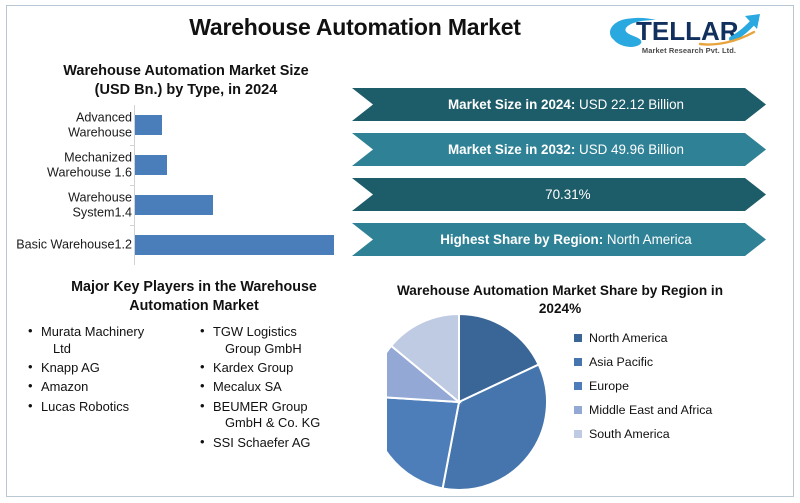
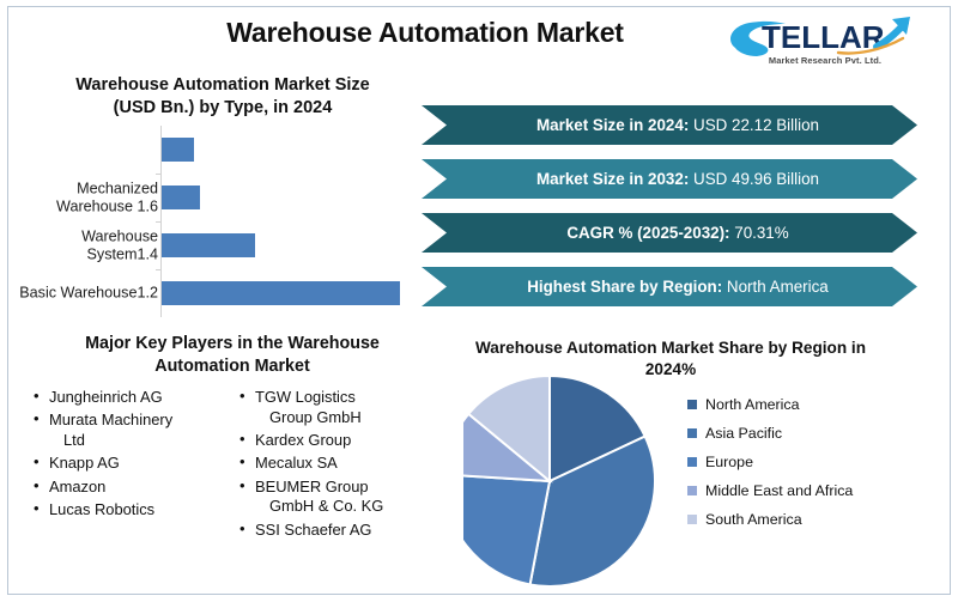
  Warehouse Automation Market
  TELLAR
  Market Research Pvt. Ltd.
  Warehouse Automation Market Size
  (USD Bn.) by Type, in 2024
- Advanced Warehouse
  Mechanized Warehouse 1.6
  Warehouse System1.4
  Basic Warehouse1.2
  Market Size in 2024:
  USD 22.12 Billion
  Market Size in 2032:
  USD 49.96 Billion
+ CAGR % (2025-2032):
  70.31%
  Highest Share by Region:
  North America
  Major Key Players in the Warehouse
  Automation Market
+ Jungheinrich AG
  Murata Machinery
  Ltd
  Knapp AG
  Amazon
  Lucas Robotics
  TGW Logistics
  Group GmbH
  Kardex Group
  Mecalux SA
  BEUMER Group
  GmbH & Co. KG
  SSI Schaefer AG
  Warehouse Automation Market Share by Region in 2024%
  North America
  Asia Pacific
  Europe
  Middle East and Africa
  South America
